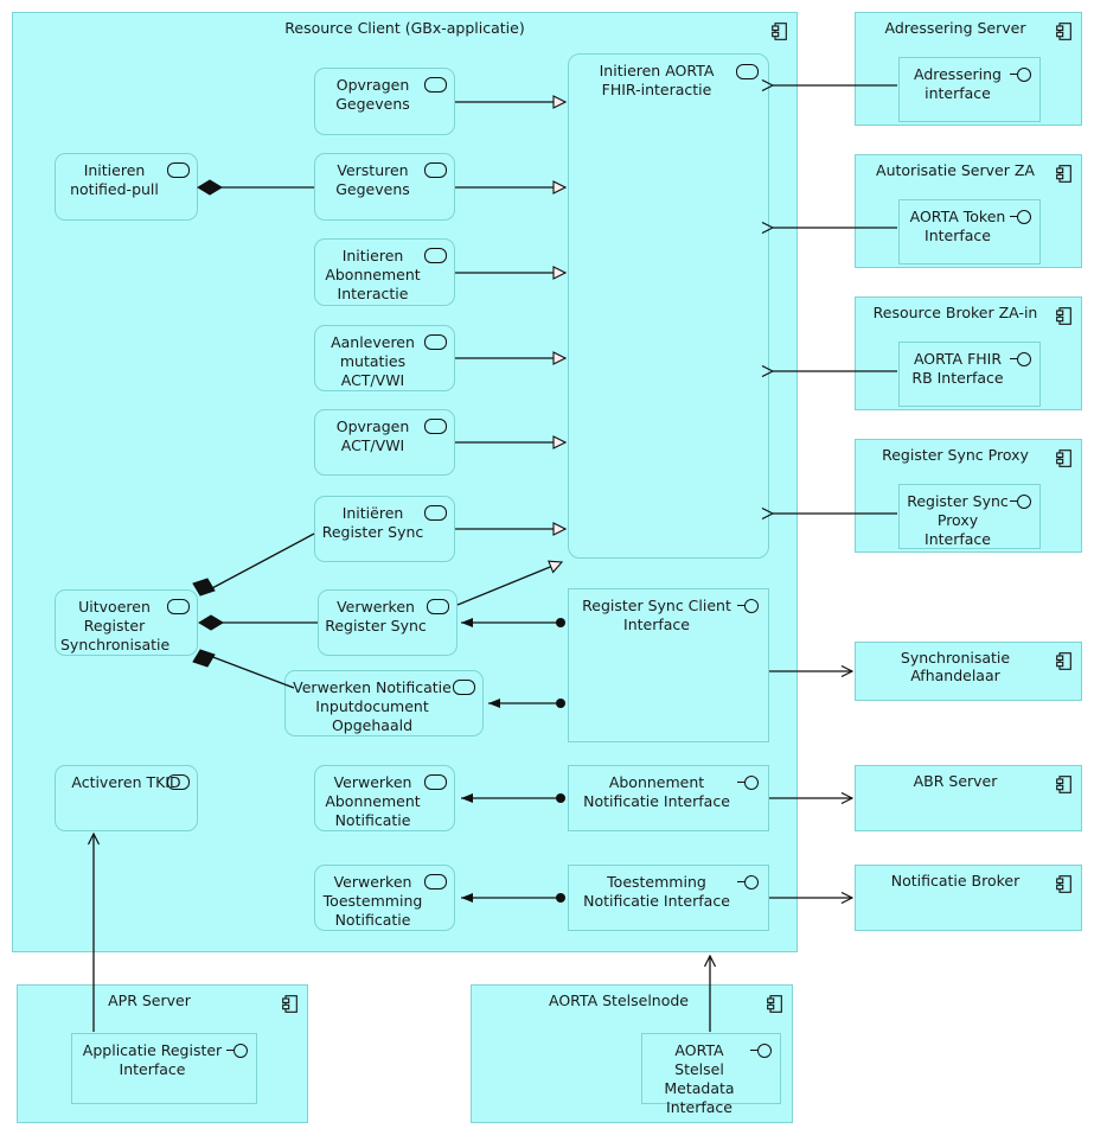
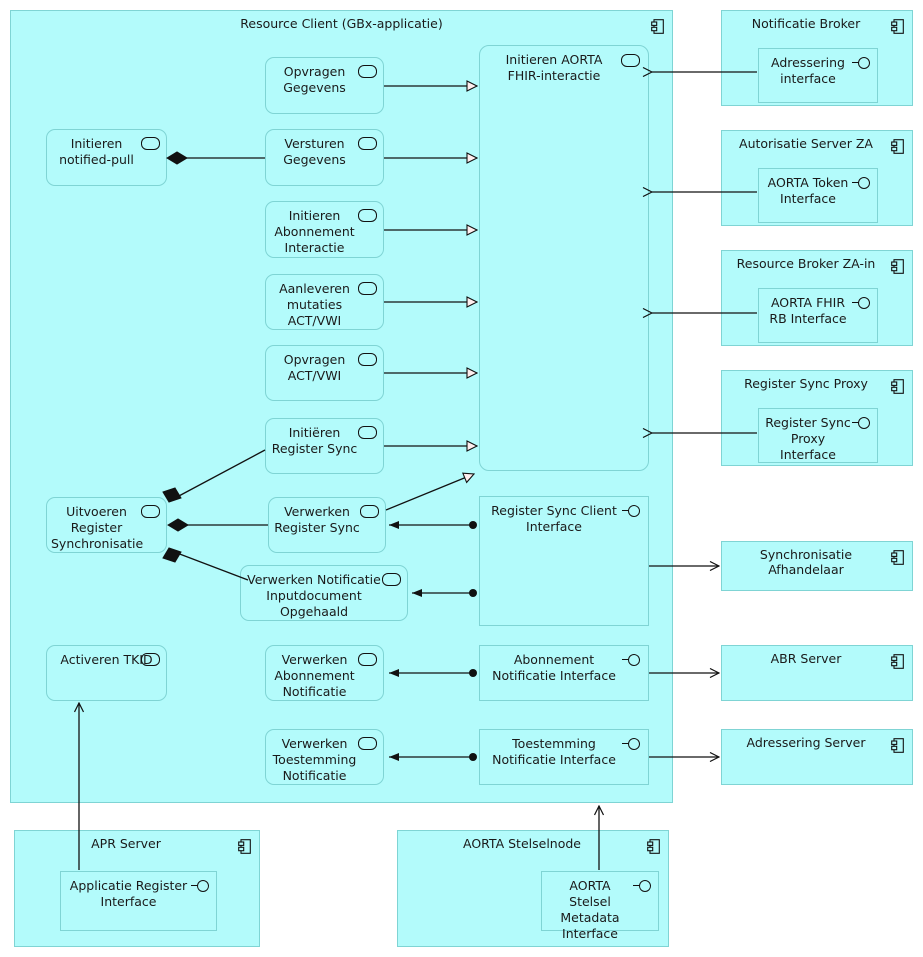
  Resource Client (GBx-applicatie)
  Initieren AORTA FHIR-interactie
  Opvragen Gegevens
  Initieren notified-pull
  Versturen Gegevens
  Initieren Abonnement Interactie
  Aanleveren mutaties ACT/VWI
  Opvragen ACT/VWI
  Initiëren Register Sync
  Uitvoeren Register Synchronisatie
  Verwerken Register Sync
  Verwerken Notificatie Inputdocument Opgehaald
  Activeren TKID
  Verwerken Abonnement Notificatie
  Verwerken Toestemming Notificatie
  Register Sync Client Interface
  Abonnement Notificatie Interface
  Toestemming Notificatie Interface
- Adressering Server
+ Notificatie Broker
  Adressering interface
  Autorisatie Server ZA
  AORTA Token Interface
  Resource Broker ZA-in
  AORTA FHIR RB Interface
  Register Sync Proxy
  Register Sync Proxy Interface
  Synchronisatie Afhandelaar
  ABR Server
- Notificatie Broker
+ Adressering Server
  APR Server
  Applicatie Register Interface
  AORTA Stelselnode
  AORTA Stelsel Metadata Interface
